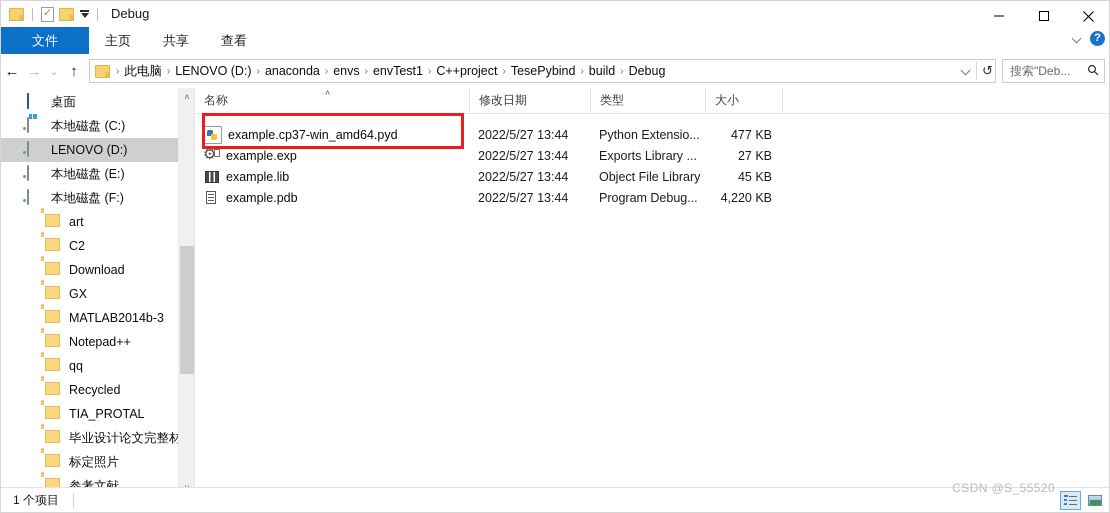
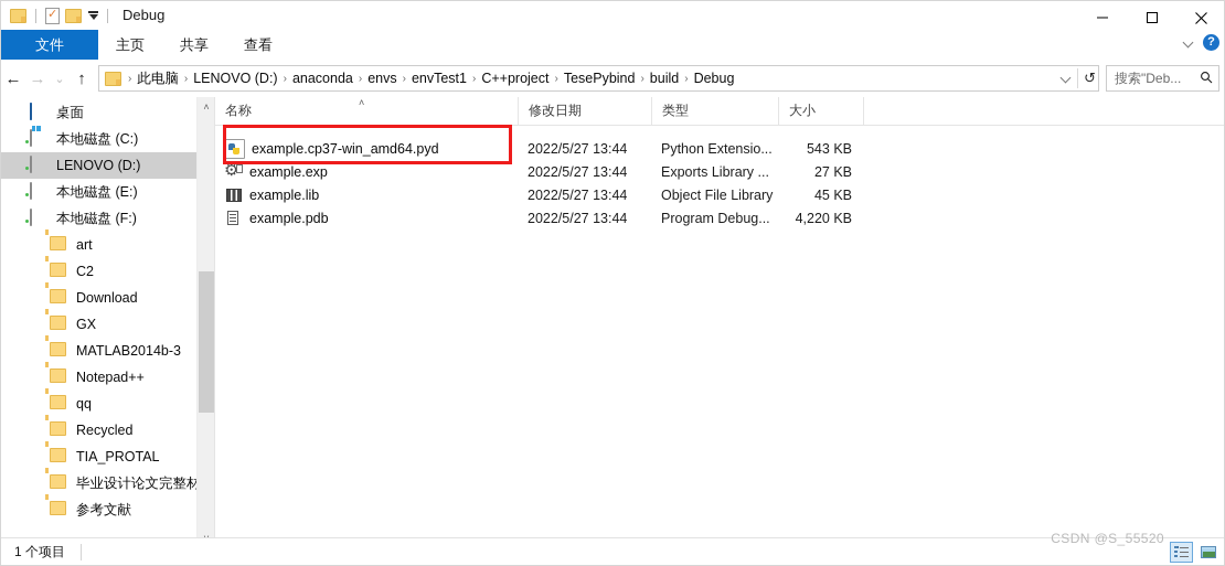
  Debug
  文件
  主页
  共享
  查看
  ?
  ←
  →
  ⌄
  ↑
  ›
  此电脑
  ›
  LENOVO (D:)
  ›
  anaconda
  ›
  envs
  ›
  envTest1
  ›
  C++project
  ›
  TesePybind
  ›
  build
  ›
  Debug
  搜索"Deb...
  桌面
  本地磁盘 (C:)
  LENOVO (D:)
  本地磁盘 (E:)
  本地磁盘 (F:)
  art
  C2
  Download
  GX
  MATLAB2014b-3
  Notepad++
  qq
  Recycled
  TIA_PROTAL
  毕业设计论文完整材
- 标定照片
  参考文献
  ˄
  ˄
  名称
  修改日期
  类型
  大小
  example.cp37-win_amd64.pyd
  2022/5/27 13:44
  Python Extensio...
- 477 KB
+ 543 KB
  example.exp
  2022/5/27 13:44
  Exports Library ...
  27 KB
  example.lib
  2022/5/27 13:44
  Object File Library
  45 KB
  example.pdb
  2022/5/27 13:44
  Program Debug...
  4,220 KB
  1 个项目
  CSDN @S_55520
